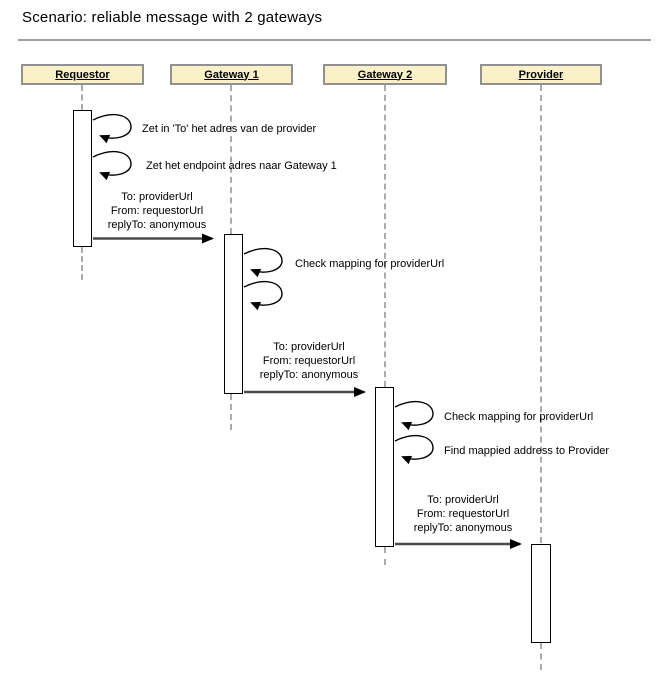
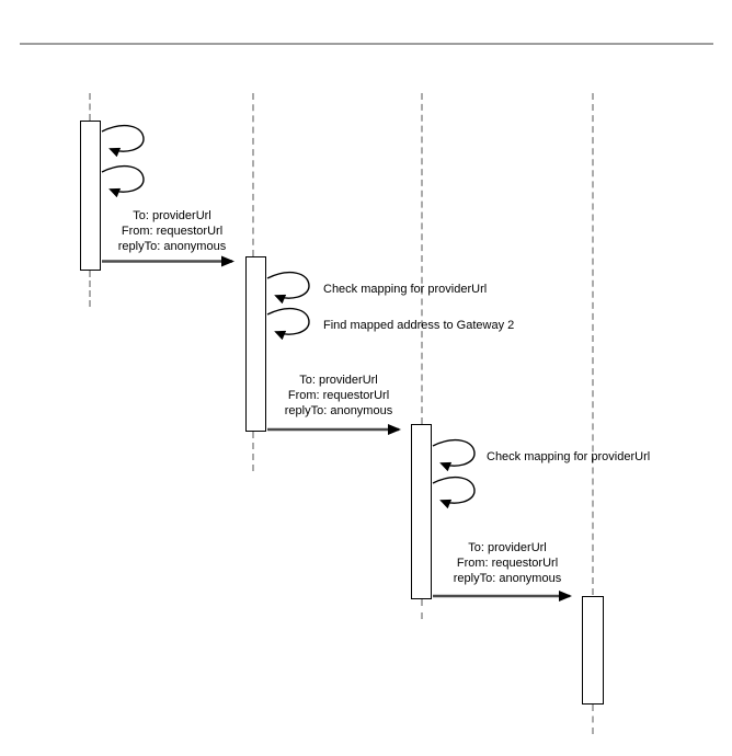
- Scenario: reliable message with 2 gateways
- Requestor
- Gateway 1
- Gateway 2
- Provider
- Zet in 'To' het adres van de provider
- Zet het endpoint adres naar Gateway 1
  Check mapping for providerUrl
+ Find mapped address to Gateway 2
  Check mapping for providerUrl
- Find mappied address to Provider
  To: providerUrl
  From: requestorUrl
  replyTo: anonymous
  To: providerUrl
  From: requestorUrl
  replyTo: anonymous
  To: providerUrl
  From: requestorUrl
  replyTo: anonymous
